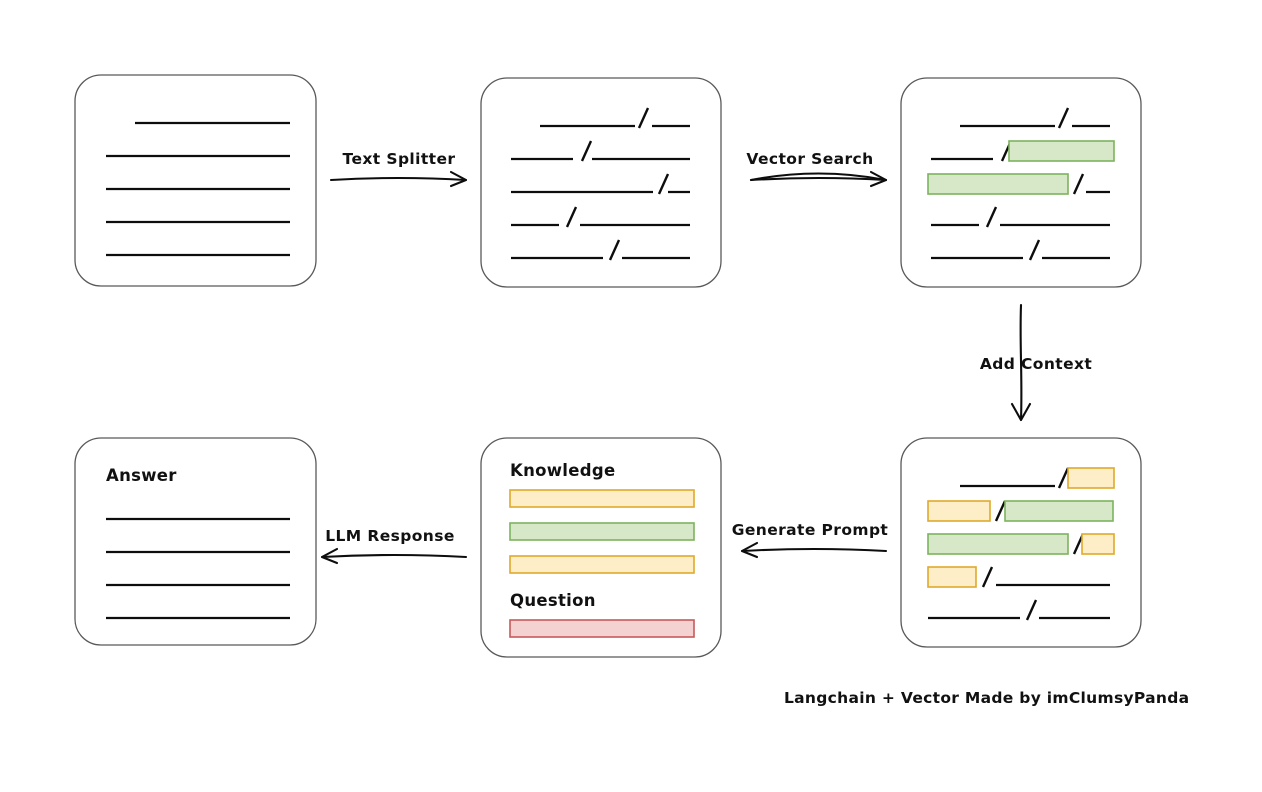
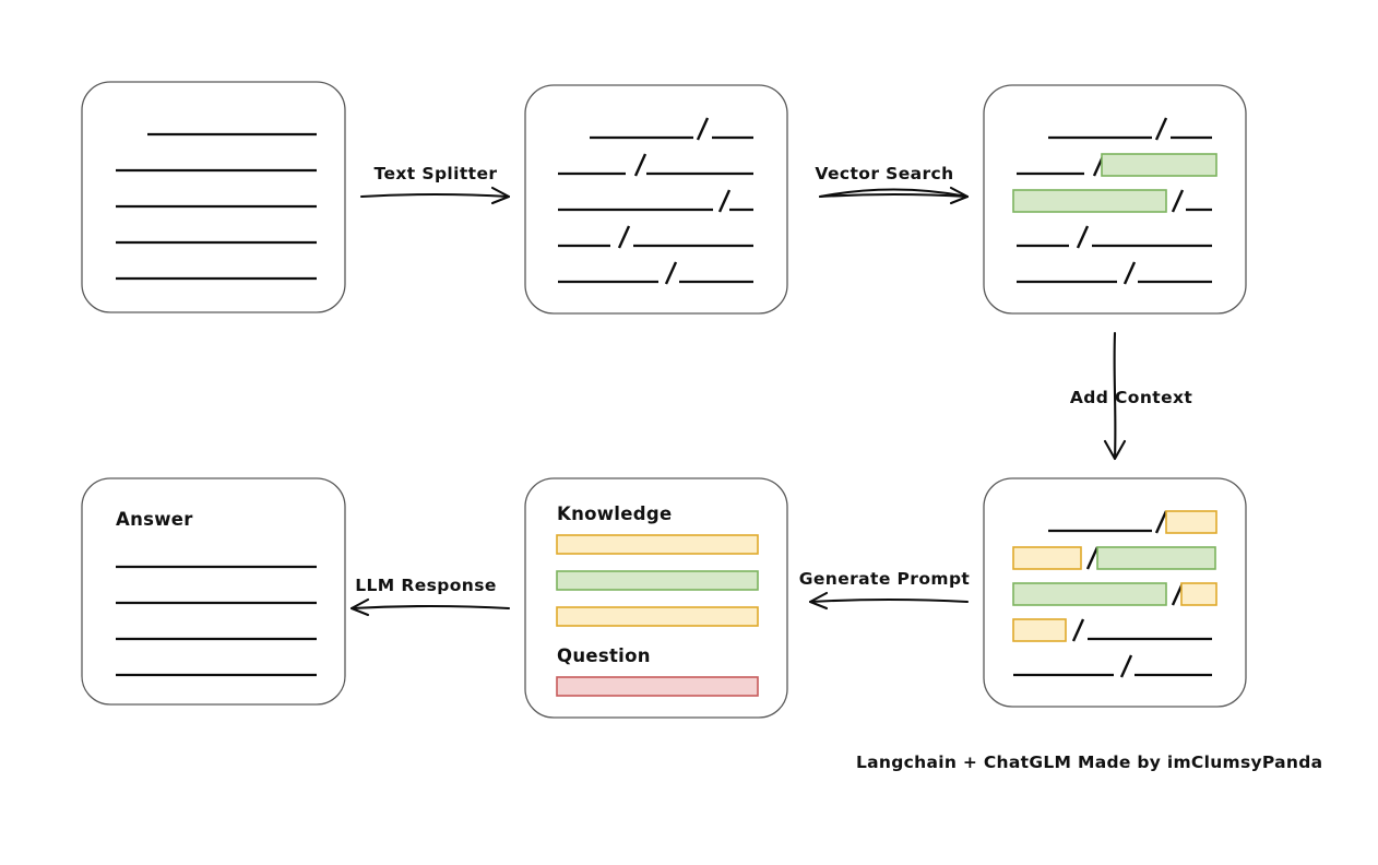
  Knowledge
  Question
  Answer
  Text Splitter
  Vector Search
  Add Context
  Generate Prompt
  LLM Response
- Langchain + Vector Made by imClumsyPanda
+ Langchain + ChatGLM Made by imClumsyPanda
